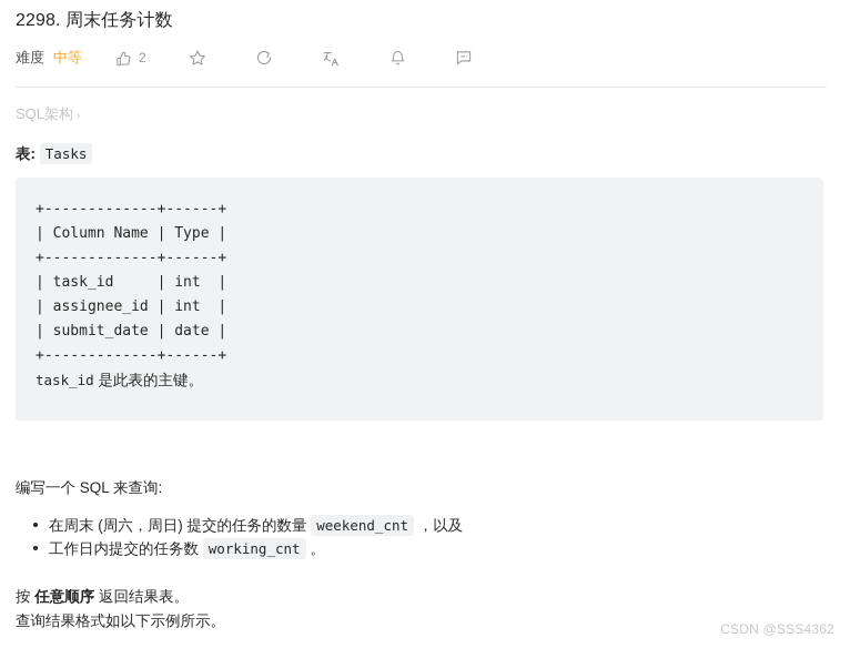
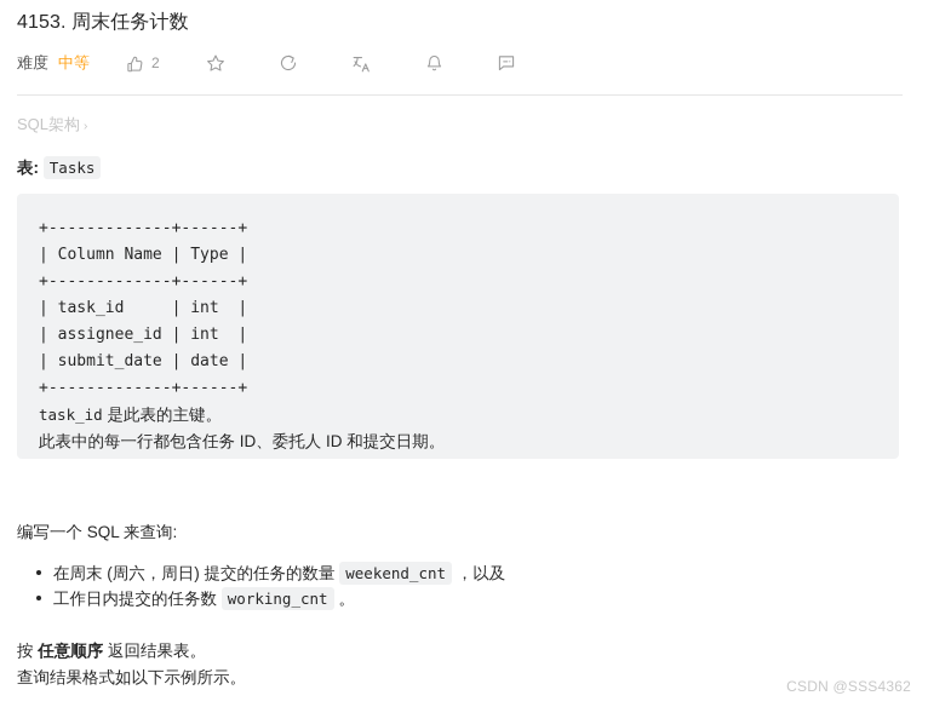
- 2298. 周末任务计数
+ 4153. 周末任务计数
  难度
  中等
  2
  SQL架构 ›
  表: Tasks
  +-------------+------+
  | Column Name | Type |
  +-------------+------+
  | task_id | int |
  | assignee_id | int |
  | submit_date | date |
  +-------------+------+
  task_id 是此表的主键。
+ 此表中的每一行都包含任务 ID、委托人 ID 和提交日期。
  编写一个 SQL 来查询:
  在周末 (周六，周日) 提交的任务的数量 weekend_cnt ，以及
  工作日内提交的任务数 working_cnt 。
  按 任意顺序 返回结果表。
  查询结果格式如以下示例所示。
  CSDN @SSS4362
